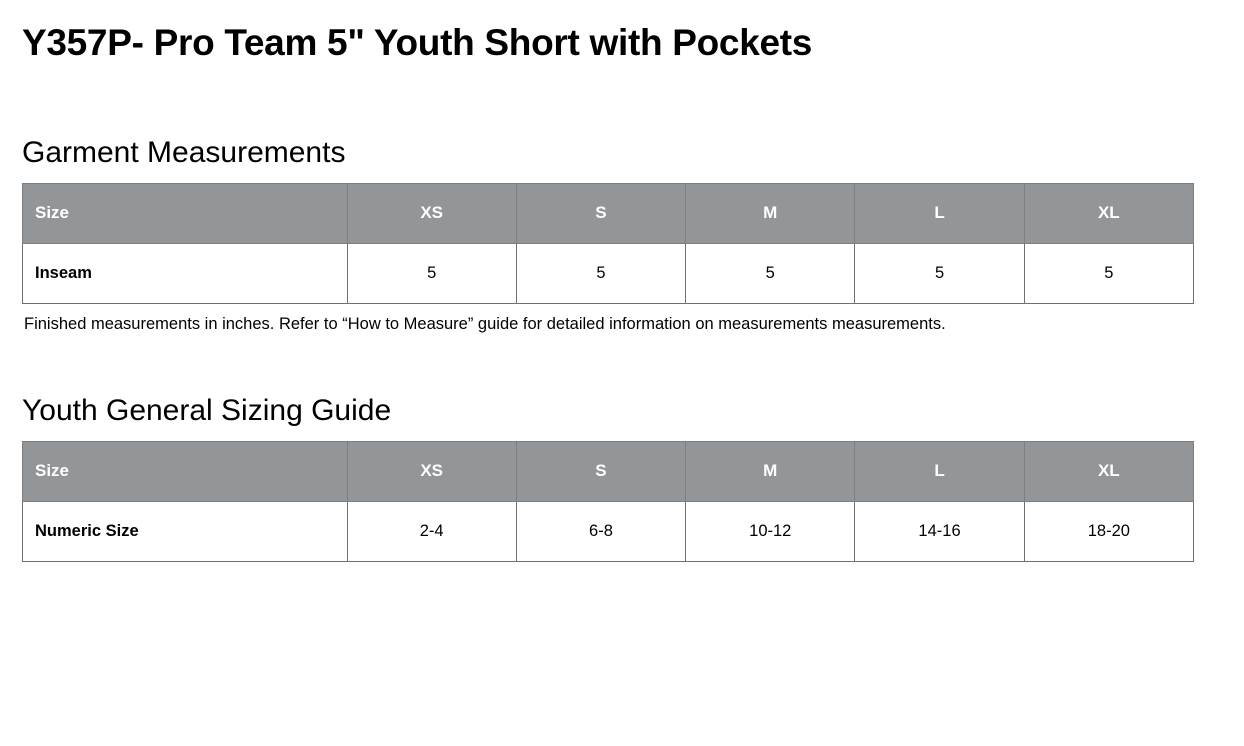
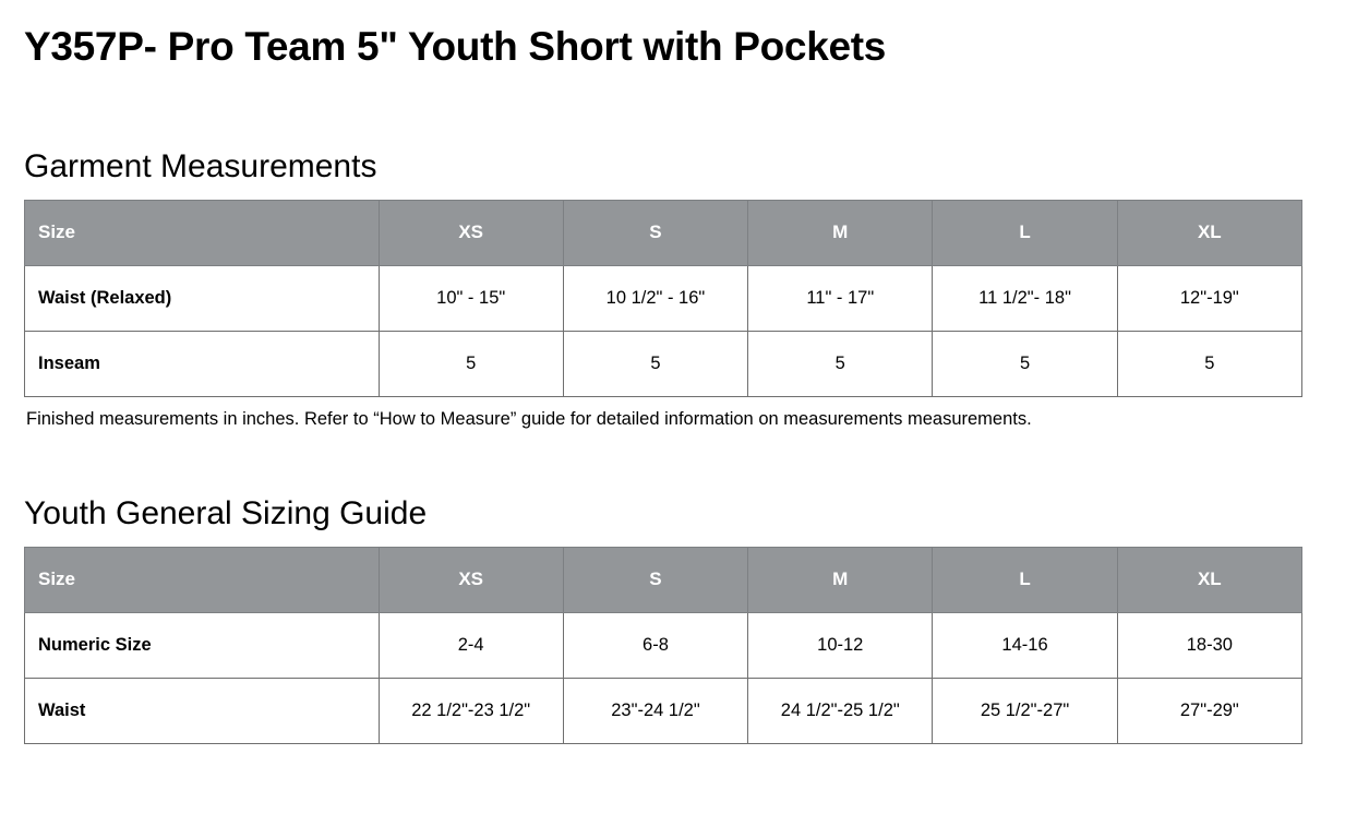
  Y357P- Pro Team 5" Youth Short with Pockets
  Garment Measurements
  Size	XS	S	M	L	XL
+ Waist (Relaxed)	10" - 15"	10 1/2" - 16"	11" - 17"	11 1/2"- 18"	12"-19"
  Inseam	5	5	5	5	5
  Finished measurements in inches. Refer to “How to Measure” guide for detailed information on measurements measurements.
  Youth General Sizing Guide
  Size	XS	S	M	L	XL
- Numeric Size	2-4	6-8	10-12	14-16	18-20
+ Numeric Size	2-4	6-8	10-12	14-16	18-30
+ Waist	22 1/2"-23 1/2"	23"-24 1/2"	24 1/2"-25 1/2"	25 1/2"-27"	27"-29"
